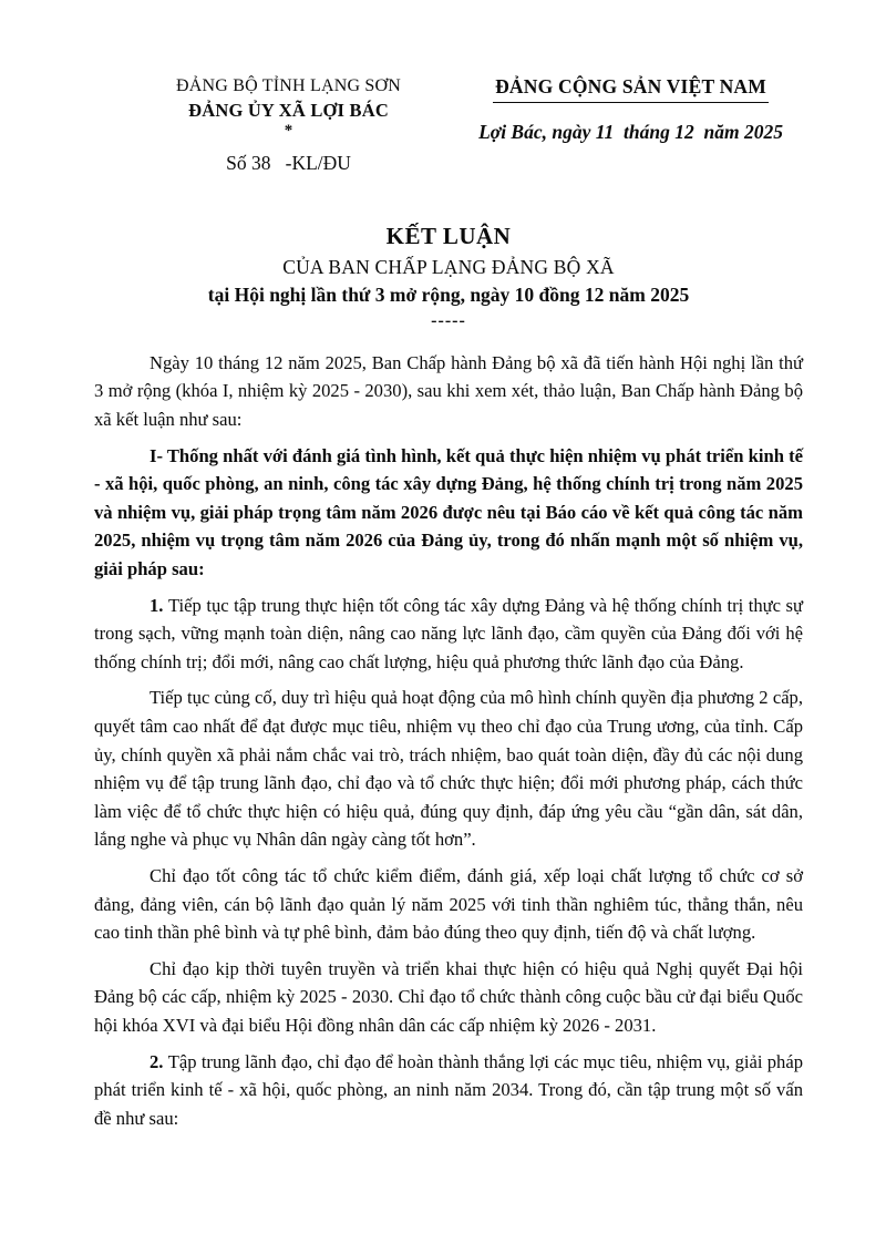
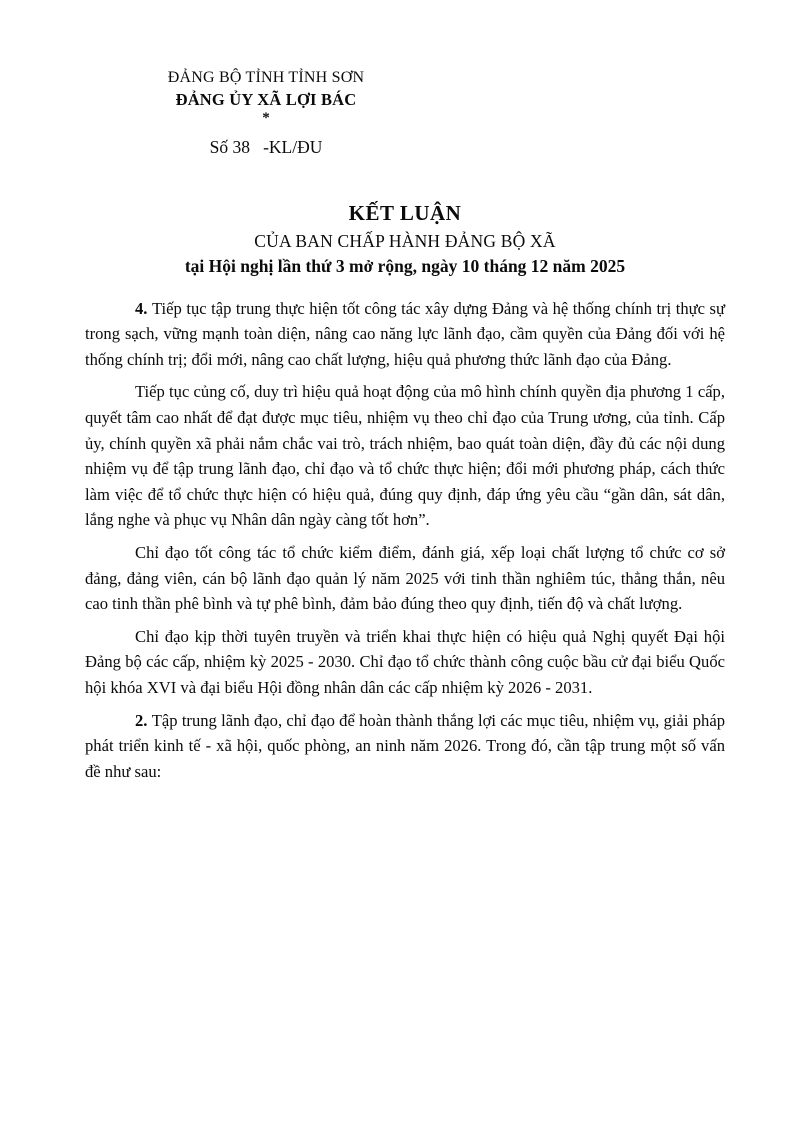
- ĐẢNG BỘ TỈNH LẠNG SƠN
+ ĐẢNG BỘ TỈNH TỈNH SƠN
  ĐẢNG ỦY XÃ LỢI BÁC
  *
  Số 38 -KL/ĐU
- ĐẢNG CỘNG SẢN VIỆT NAM
- Lợi Bác, ngày 11 tháng 12 năm 2025
  KẾT LUẬN
- CỦA BAN CHẤP LẠNG ĐẢNG BỘ XÃ
+ CỦA BAN CHẤP HÀNH ĐẢNG BỘ XÃ
- tại Hội nghị lần thứ 3 mở rộng, ngày 10 đồng 12 năm 2025
+ tại Hội nghị lần thứ 3 mở rộng, ngày 10 tháng 12 năm 2025
- -----
- Ngày 10 tháng 12 năm 2025, Ban Chấp hành Đảng bộ xã đã tiến hành Hội nghị lần thứ 3 mở rộng (khóa I, nhiệm kỳ 2025 - 2030), sau khi xem xét, thảo luận, Ban Chấp hành Đảng bộ xã kết luận như sau:
- I- Thống nhất với đánh giá tình hình, kết quả thực hiện nhiệm vụ phát triển kinh tế - xã hội, quốc phòng, an ninh, công tác xây dựng Đảng, hệ thống chính trị trong năm 2025 và nhiệm vụ, giải pháp trọng tâm năm 2026 được nêu tại Báo cáo về kết quả công tác năm 2025, nhiệm vụ trọng tâm năm 2026 của Đảng ủy, trong đó nhấn mạnh một số nhiệm vụ, giải pháp sau:
- 1. Tiếp tục tập trung thực hiện tốt công tác xây dựng Đảng và hệ thống chính trị thực sự trong sạch, vững mạnh toàn diện, nâng cao năng lực lãnh đạo, cầm quyền của Đảng đối với hệ thống chính trị; đổi mới, nâng cao chất lượng, hiệu quả phương thức lãnh đạo của Đảng.
+ 4. Tiếp tục tập trung thực hiện tốt công tác xây dựng Đảng và hệ thống chính trị thực sự trong sạch, vững mạnh toàn diện, nâng cao năng lực lãnh đạo, cầm quyền của Đảng đối với hệ thống chính trị; đổi mới, nâng cao chất lượng, hiệu quả phương thức lãnh đạo của Đảng.
- Tiếp tục củng cố, duy trì hiệu quả hoạt động của mô hình chính quyền địa phương 2 cấp, quyết tâm cao nhất để đạt được mục tiêu, nhiệm vụ theo chỉ đạo của Trung ương, của tỉnh. Cấp ủy, chính quyền xã phải nắm chắc vai trò, trách nhiệm, bao quát toàn diện, đầy đủ các nội dung nhiệm vụ để tập trung lãnh đạo, chỉ đạo và tổ chức thực hiện; đổi mới phương pháp, cách thức làm việc để tổ chức thực hiện có hiệu quả, đúng quy định, đáp ứng yêu cầu “gần dân, sát dân, lắng nghe và phục vụ Nhân dân ngày càng tốt hơn”.
+ Tiếp tục củng cố, duy trì hiệu quả hoạt động của mô hình chính quyền địa phương 1 cấp, quyết tâm cao nhất để đạt được mục tiêu, nhiệm vụ theo chỉ đạo của Trung ương, của tỉnh. Cấp ủy, chính quyền xã phải nắm chắc vai trò, trách nhiệm, bao quát toàn diện, đầy đủ các nội dung nhiệm vụ để tập trung lãnh đạo, chỉ đạo và tổ chức thực hiện; đổi mới phương pháp, cách thức làm việc để tổ chức thực hiện có hiệu quả, đúng quy định, đáp ứng yêu cầu “gần dân, sát dân, lắng nghe và phục vụ Nhân dân ngày càng tốt hơn”.
  Chỉ đạo tốt công tác tổ chức kiểm điểm, đánh giá, xếp loại chất lượng tổ chức cơ sở đảng, đảng viên, cán bộ lãnh đạo quản lý năm 2025 với tinh thần nghiêm túc, thẳng thắn, nêu cao tinh thần phê bình và tự phê bình, đảm bảo đúng theo quy định, tiến độ và chất lượng.
  Chỉ đạo kịp thời tuyên truyền và triển khai thực hiện có hiệu quả Nghị quyết Đại hội Đảng bộ các cấp, nhiệm kỳ 2025 - 2030. Chỉ đạo tổ chức thành công cuộc bầu cử đại biểu Quốc hội khóa XVI và đại biểu Hội đồng nhân dân các cấp nhiệm kỳ 2026 - 2031.
- 2. Tập trung lãnh đạo, chỉ đạo để hoàn thành thắng lợi các mục tiêu, nhiệm vụ, giải pháp phát triển kinh tế - xã hội, quốc phòng, an ninh năm 2034. Trong đó, cần tập trung một số vấn đề như sau:
+ 2. Tập trung lãnh đạo, chỉ đạo để hoàn thành thắng lợi các mục tiêu, nhiệm vụ, giải pháp phát triển kinh tế - xã hội, quốc phòng, an ninh năm 2026. Trong đó, cần tập trung một số vấn đề như sau:
